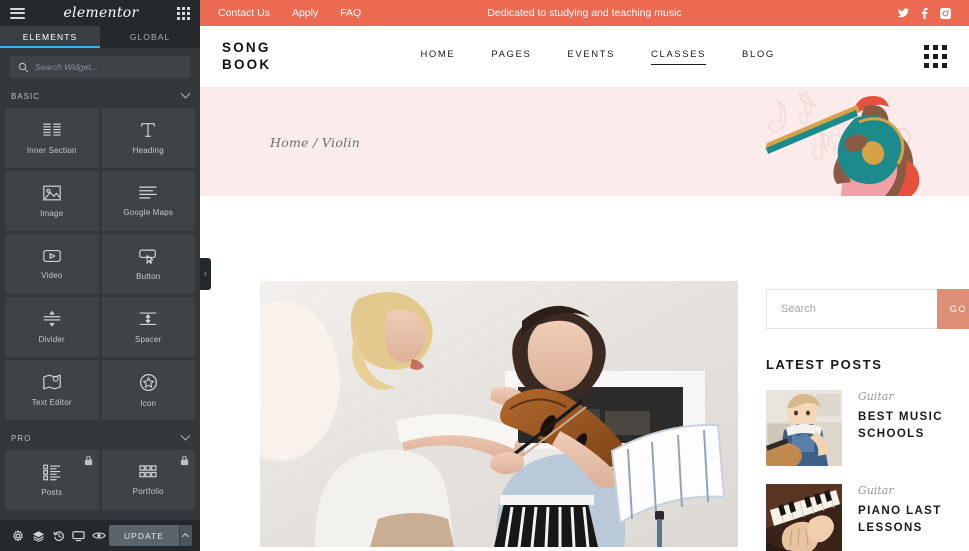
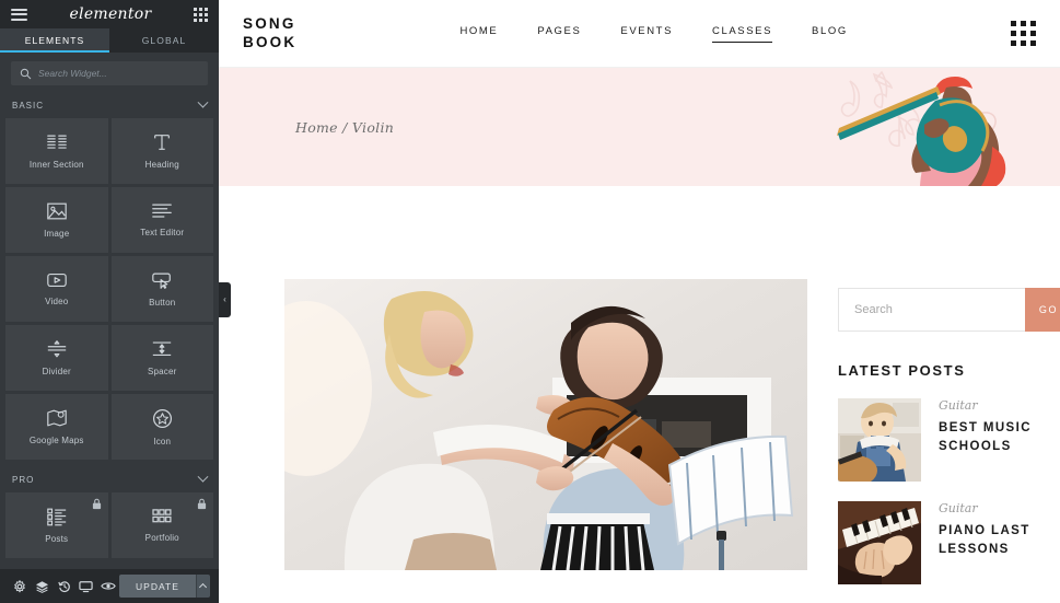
  elementor
  ELEMENTS
  GLOBAL
  Search Widget...
  BASIC
  Inner Section
  Heading
  Image
- Google Maps
+ Text Editor
  Video
  Button
  Divider
  Spacer
- Text Editor
+ Google Maps
  Icon
  PRO
  Posts
  Portfolio
  UPDATE
  ‹
- Contact Us
- Apply
- FAQ
- Dedicated to studying and teaching music
  SONG
  BOOK
  HOME
  PAGES
  EVENTS
  CLASSES
  BLOG
  Home / Violin
  Search
  GO
  LATEST POSTS
  Guitar
  BEST MUSIC SCHOOLS
  Guitar
  PIANO LAST LESSONS
